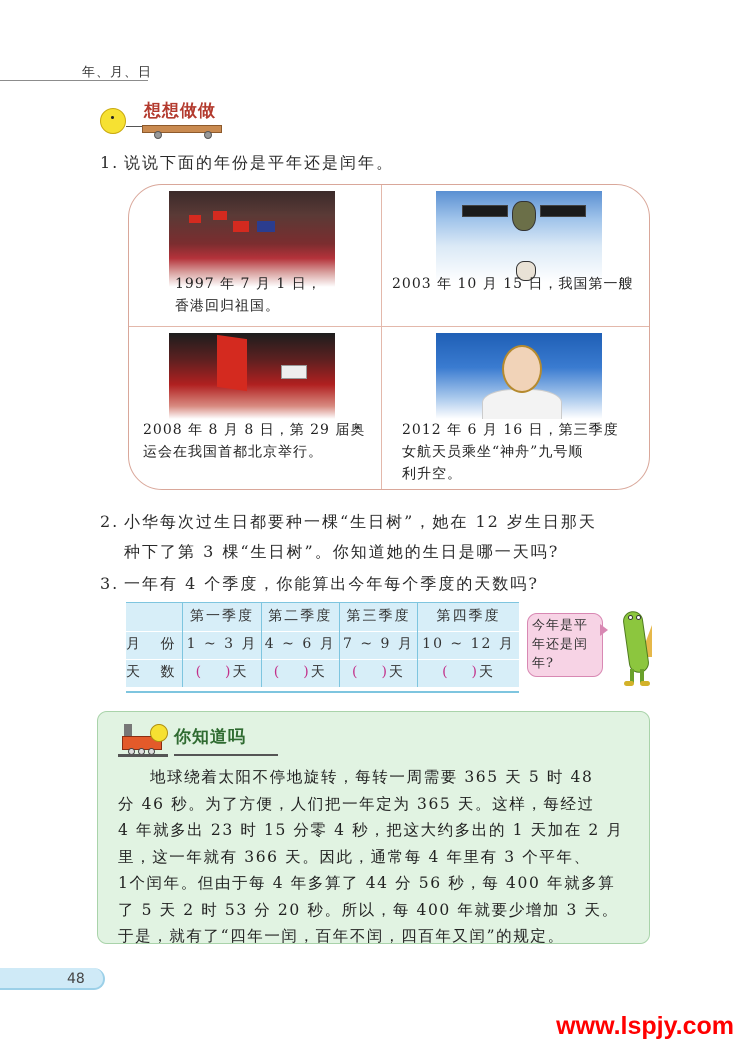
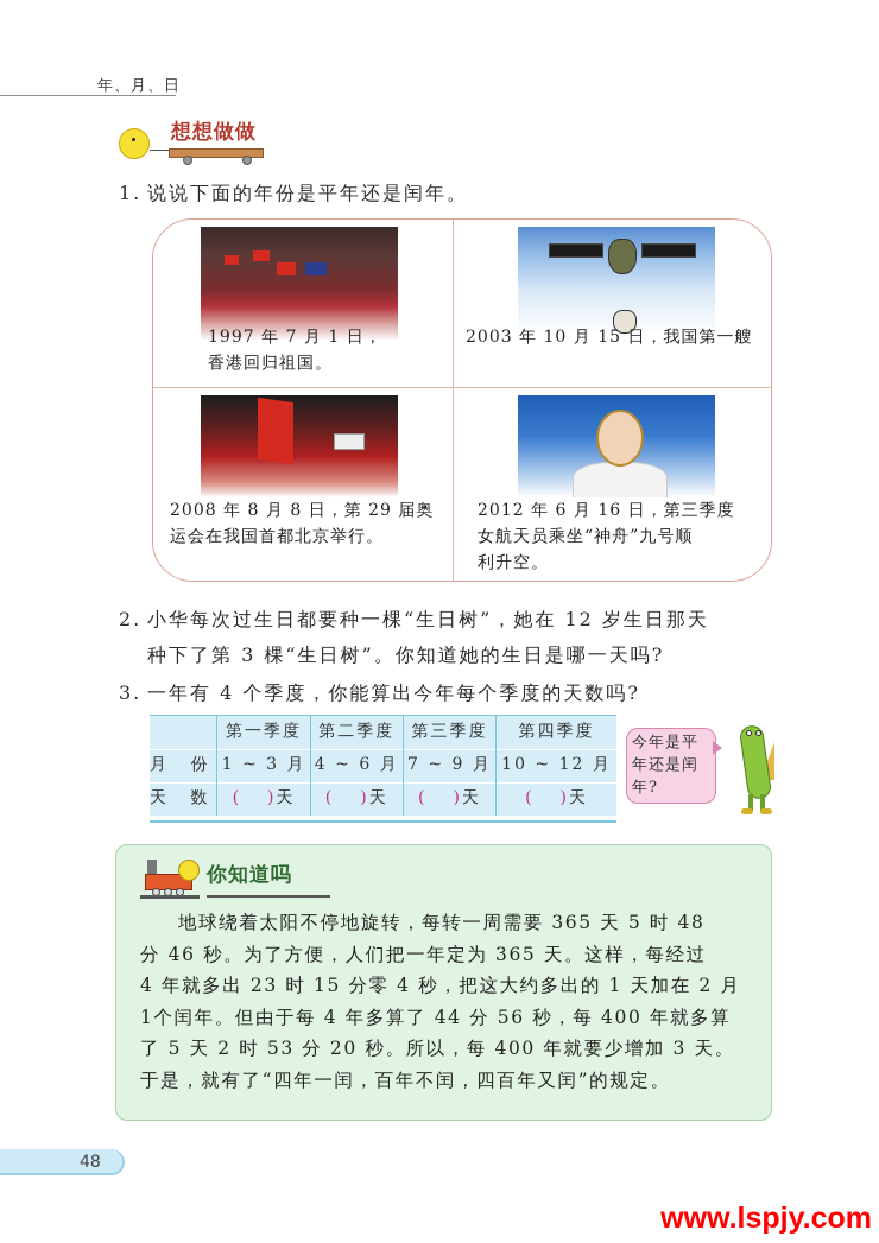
  年、月、日
  想想做做
  1. 说说下面的年份是平年还是闰年。
  1997 年 7 月 1 日，
  香港回归祖国。
  2003 年 10 月 15 日，我国第一艘
  2008 年 8 月 8 日，第 29 届奥
  运会在我国首都北京举行。
  2012 年 6 月 16 日，第三季度
  女航天员乘坐“神舟”九号顺
  利升空。
  2. 小华每次过生日都要种一棵“生日树”，她在 12 岁生日那天
  种下了第 3 棵“生日树”。你知道她的生日是哪一天吗?
  3. 一年有 4 个季度，你能算出今年每个季度的天数吗?
  	第一季度	第二季度	第三季度	第四季度
  月 份	1 ~ 3 月	4 ~ 6 月	7 ~ 9 月	10 ~ 12 月
  天 数	( )天	( )天	( )天	( )天
  今年是平
  年还是闰
  年?
  你知道吗
  地球绕着太阳不停地旋转，每转一周需要 365 天 5 时 48
  分 46 秒。为了方便，人们把一年定为 365 天。这样，每经过
  4 年就多出 23 时 15 分零 4 秒，把这大约多出的 1 天加在 2 月
- 里，这一年就有 366 天。因此，通常每 4 年里有 3 个平年、
  1个闰年。但由于每 4 年多算了 44 分 56 秒，每 400 年就多算
  了 5 天 2 时 53 分 20 秒。所以，每 400 年就要少增加 3 天。
  于是，就有了“四年一闰，百年不闰，四百年又闰”的规定。
  48
  www.lspjy.com
